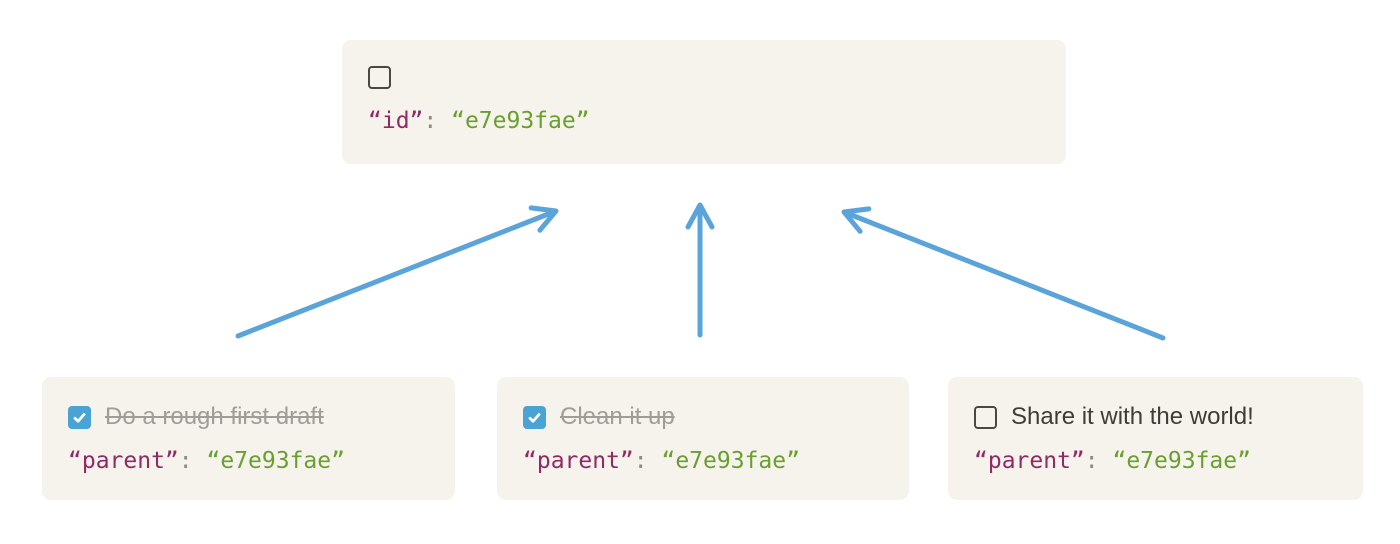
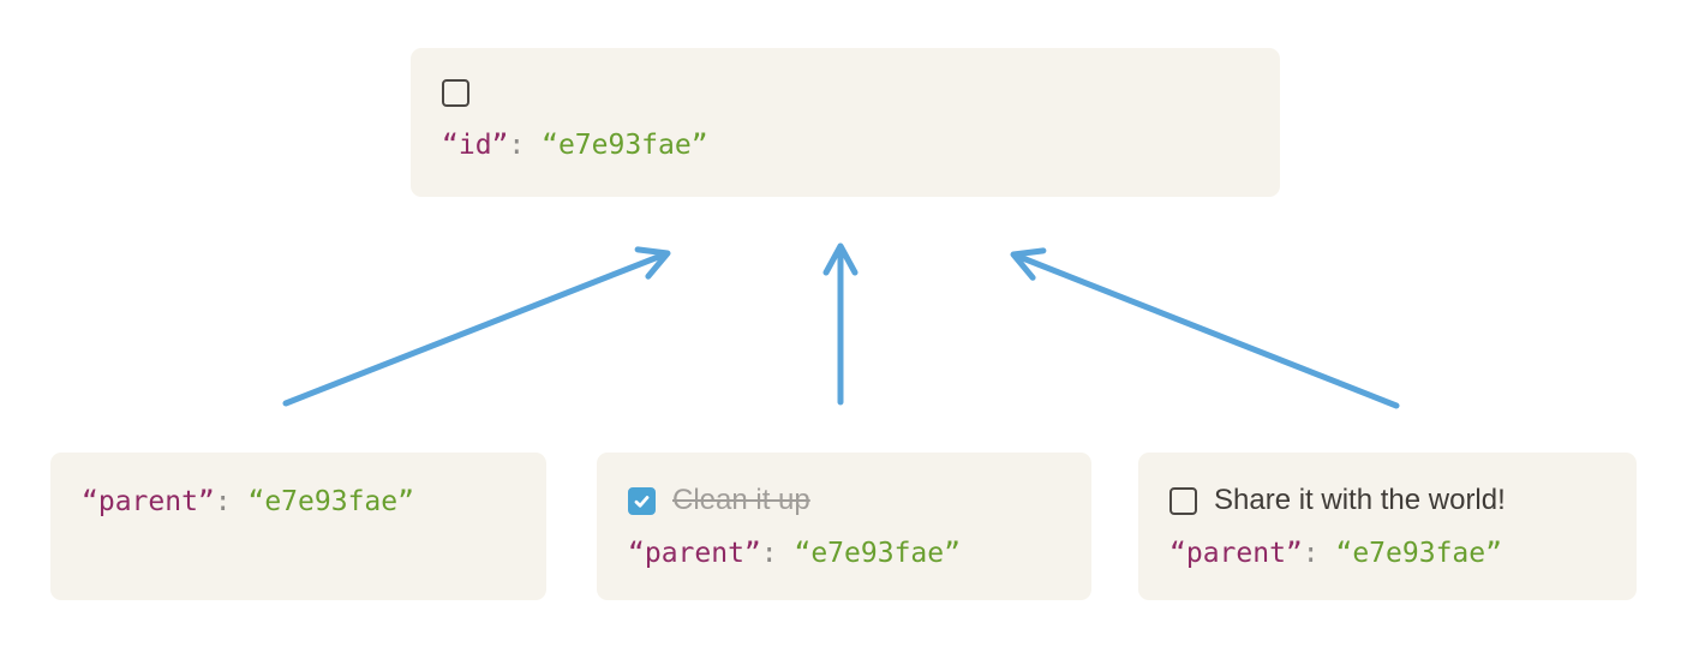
  “id”: “e7e93fae”
- Do a rough first draft
  “parent”: “e7e93fae”
  Clean it up
  “parent”: “e7e93fae”
  Share it with the world!
  “parent”: “e7e93fae”
